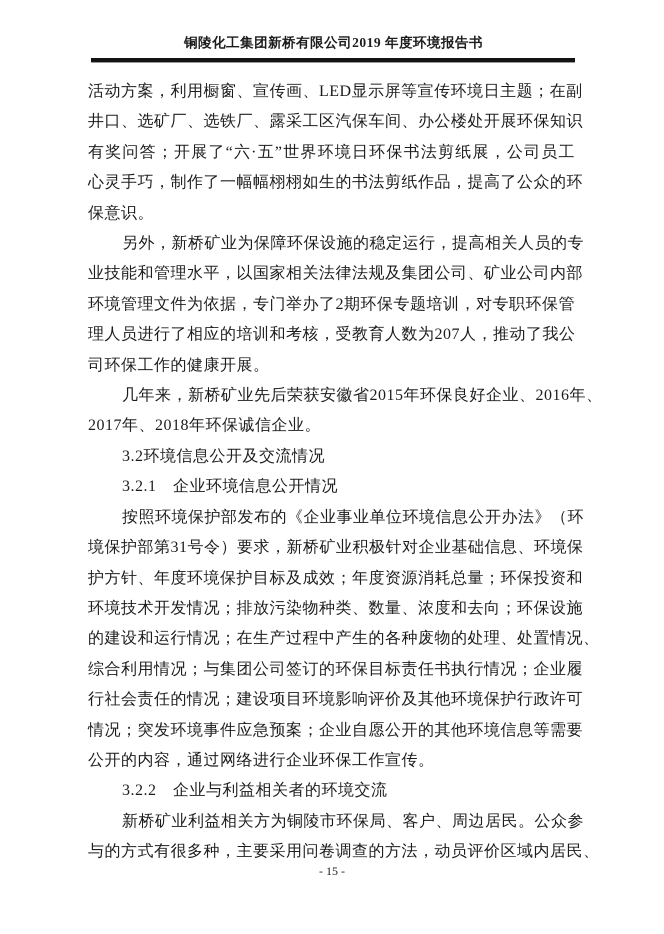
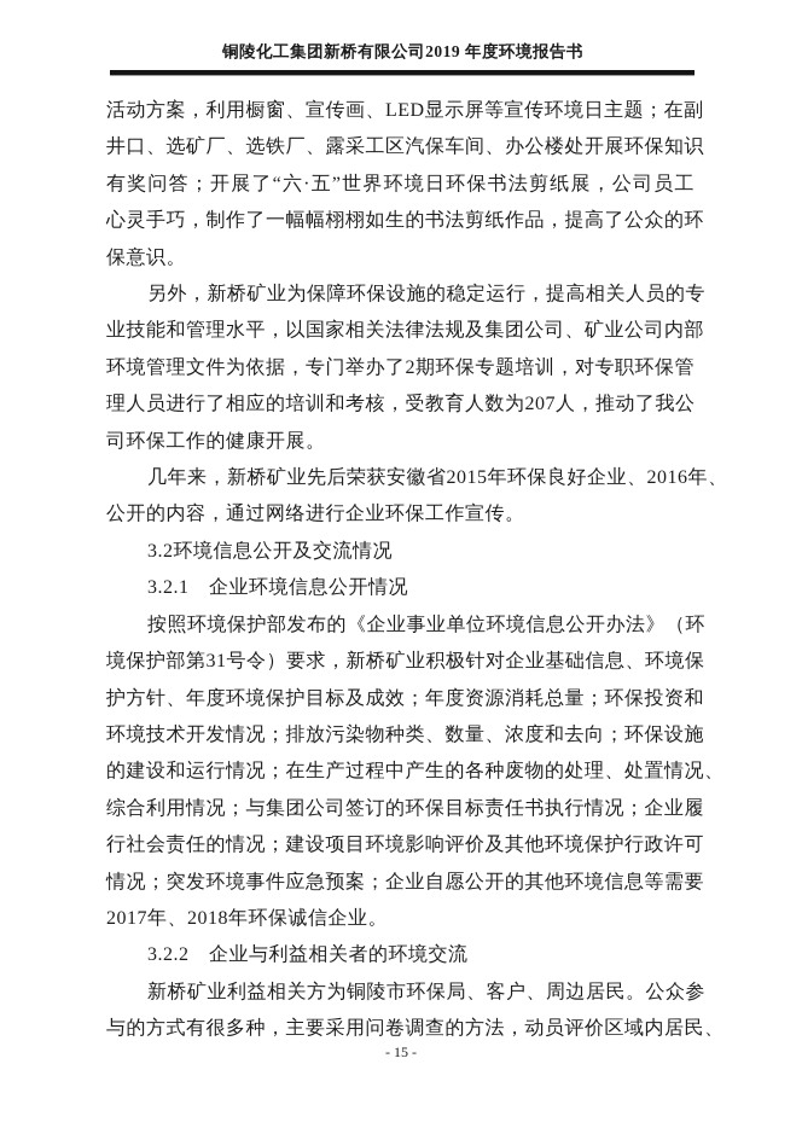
  铜陵化工集团新桥有限公司2019 年度环境报告书
  活动方案，利用橱窗、宣传画、LED显示屏等宣传环境日主题；在副
  井口、选矿厂、选铁厂、露采工区汽保车间、办公楼处开展环保知识
  有奖问答；开展了“六·五”世界环境日环保书法剪纸展，公司员工
  心灵手巧，制作了一幅幅栩栩如生的书法剪纸作品，提高了公众的环
  保意识。
  另外，新桥矿业为保障环保设施的稳定运行，提高相关人员的专
  业技能和管理水平，以国家相关法律法规及集团公司、矿业公司内部
  环境管理文件为依据，专门举办了2期环保专题培训，对专职环保管
  理人员进行了相应的培训和考核，受教育人数为207人，推动了我公
  司环保工作的健康开展。
  几年来，新桥矿业先后荣获安徽省2015年环保良好企业、2016年、
- 2017年、2018年环保诚信企业。
+ 公开的内容，通过网络进行企业环保工作宣传。
  3.2环境信息公开及交流情况
  3.2.1 企业环境信息公开情况
  按照环境保护部发布的《企业事业单位环境信息公开办法》（环
  境保护部第31号令）要求，新桥矿业积极针对企业基础信息、环境保
  护方针、年度环境保护目标及成效；年度资源消耗总量；环保投资和
  环境技术开发情况；排放污染物种类、数量、浓度和去向；环保设施
  的建设和运行情况；在生产过程中产生的各种废物的处理、处置情况、
  综合利用情况；与集团公司签订的环保目标责任书执行情况；企业履
  行社会责任的情况；建设项目环境影响评价及其他环境保护行政许可
  情况；突发环境事件应急预案；企业自愿公开的其他环境信息等需要
- 公开的内容，通过网络进行企业环保工作宣传。
+ 2017年、2018年环保诚信企业。
  3.2.2 企业与利益相关者的环境交流
  新桥矿业利益相关方为铜陵市环保局、客户、周边居民。公众参
  与的方式有很多种，主要采用问卷调查的方法，动员评价区域内居民、
  - 15 -
